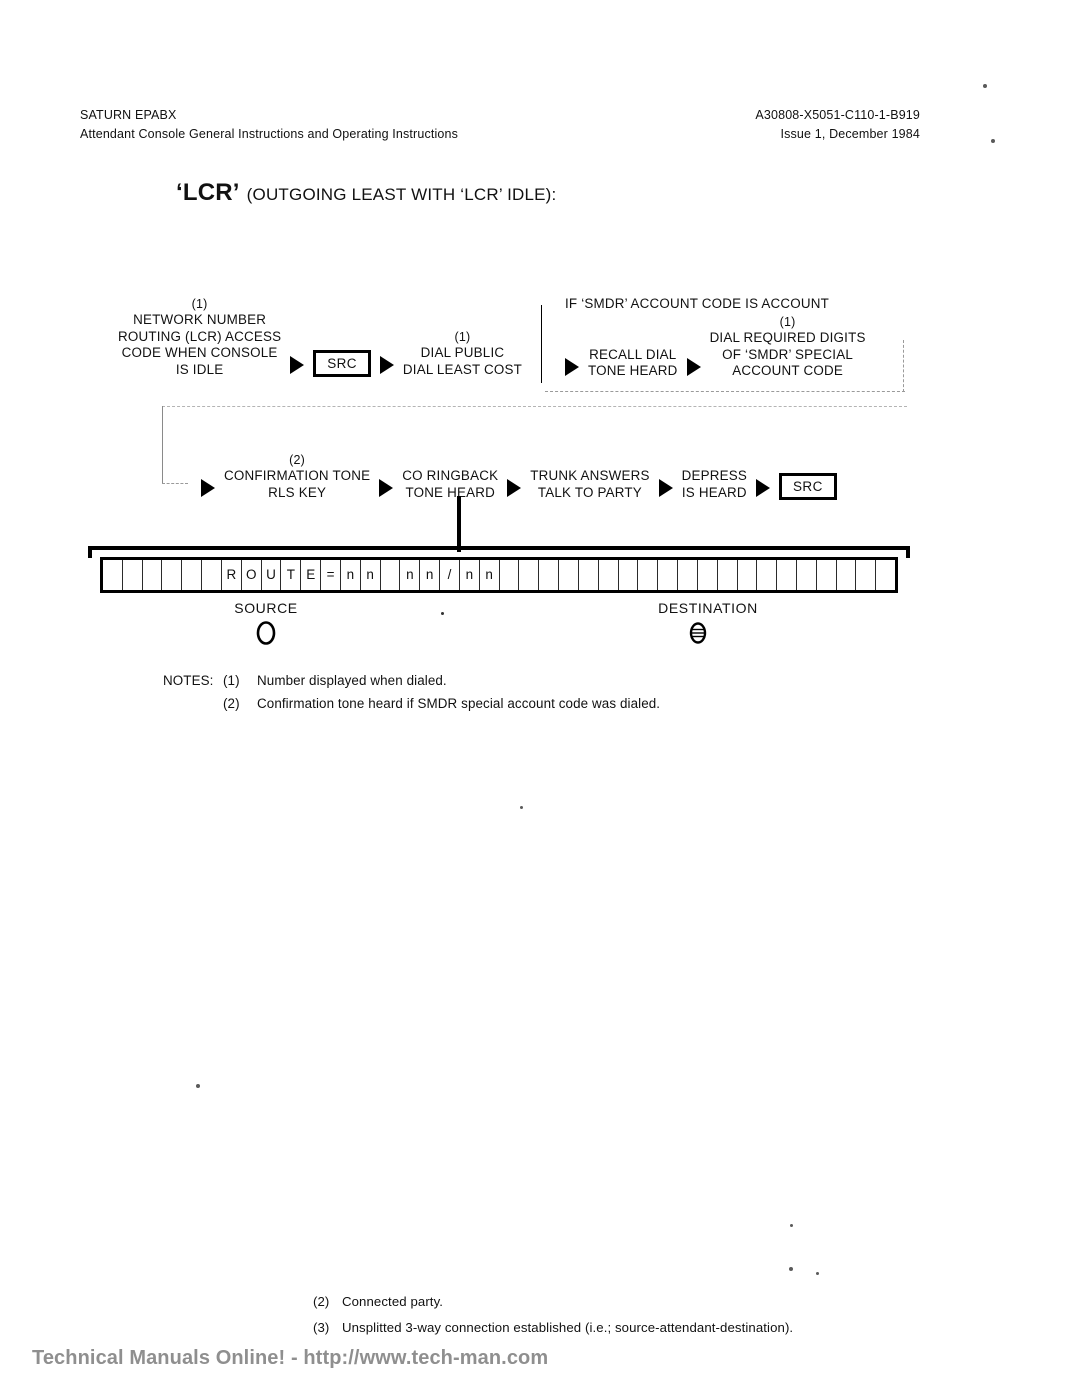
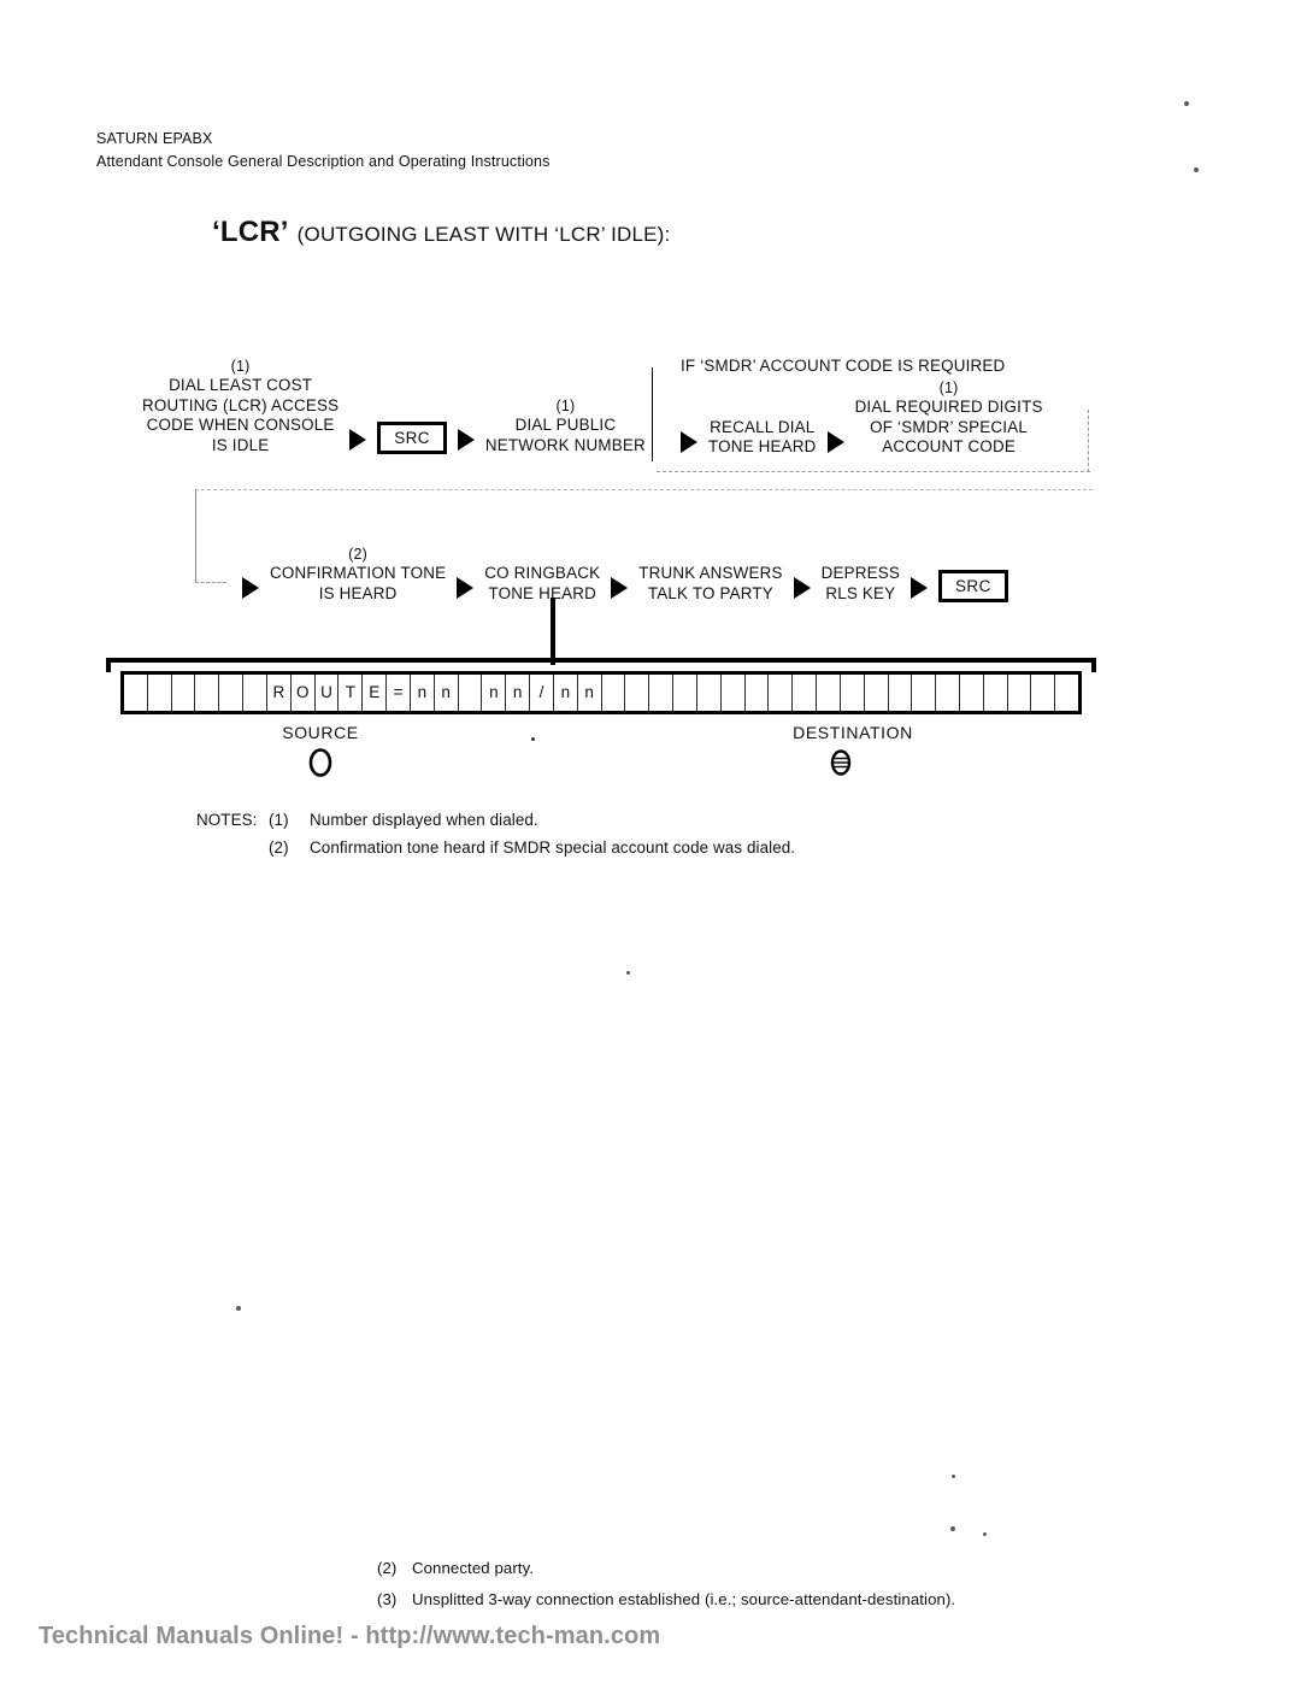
  SATURN EPABX
- Attendant Console General Instructions and Operating Instructions
+ Attendant Console General Description and Operating Instructions
- A30808-X5051-C110-1-B919
- Issue 1, December 1984
  ‘LCR’
  (OUTGOING LEAST WITH ‘LCR’ IDLE):
  (1)
- NETWORK NUMBER
+ DIAL LEAST COST
  ROUTING (LCR) ACCESS
  CODE WHEN CONSOLE
  IS IDLE
  SRC
  (1)
  DIAL PUBLIC
- DIAL LEAST COST
+ NETWORK NUMBER
- IF ‘SMDR’ ACCOUNT CODE IS ACCOUNT
+ IF ‘SMDR’ ACCOUNT CODE IS REQUIRED
  RECALL DIAL
  TONE HEARD
  (1)
  DIAL REQUIRED DIGITS
  OF ‘SMDR’ SPECIAL
  ACCOUNT CODE
  (2)
  CONFIRMATION TONE
- RLS KEY
+ IS HEARD
  CO RINGBACK
  TONE HEARD
  TRUNK ANSWERS
  TALK TO PARTY
  DEPRESS
- IS HEARD
+ RLS KEY
  SRC
  R
  O
  U
  T
  E
  =
  n
  n
  n
  n
  /
  n
  n
  SOURCE
  DESTINATION
  NOTES:
  (1)
  Number displayed when dialed.
  (2)
  Confirmation tone heard if SMDR special account code was dialed.
  (2)
  Connected party.
  (3)
  Unsplitted 3-way connection established (i.e.; source-attendant-destination).
  Technical Manuals Online! - http://www.tech-man.com
